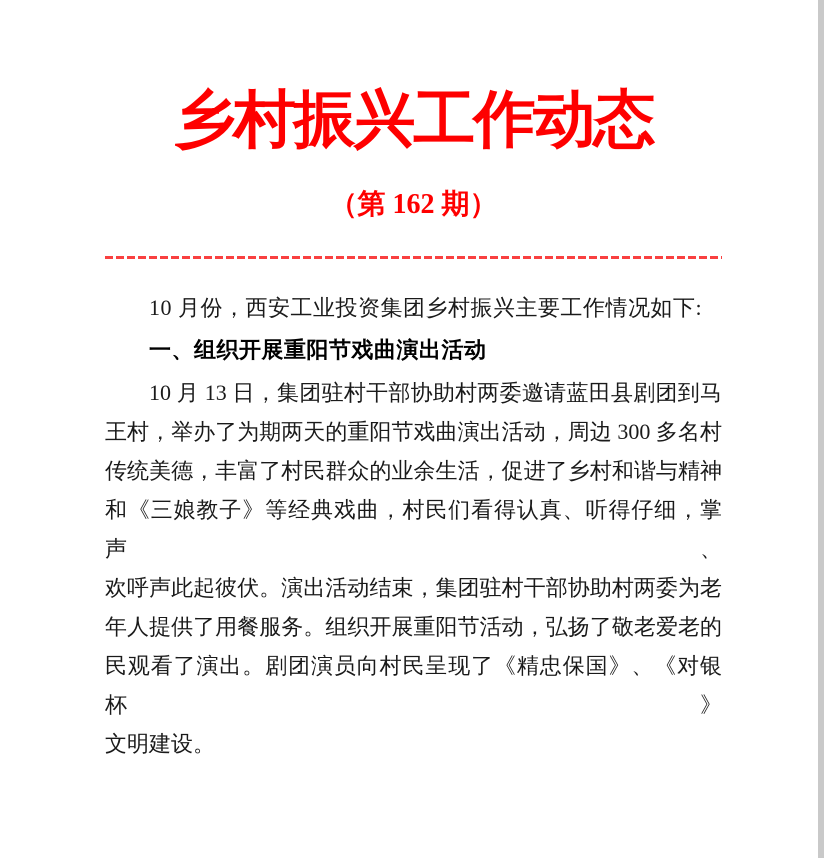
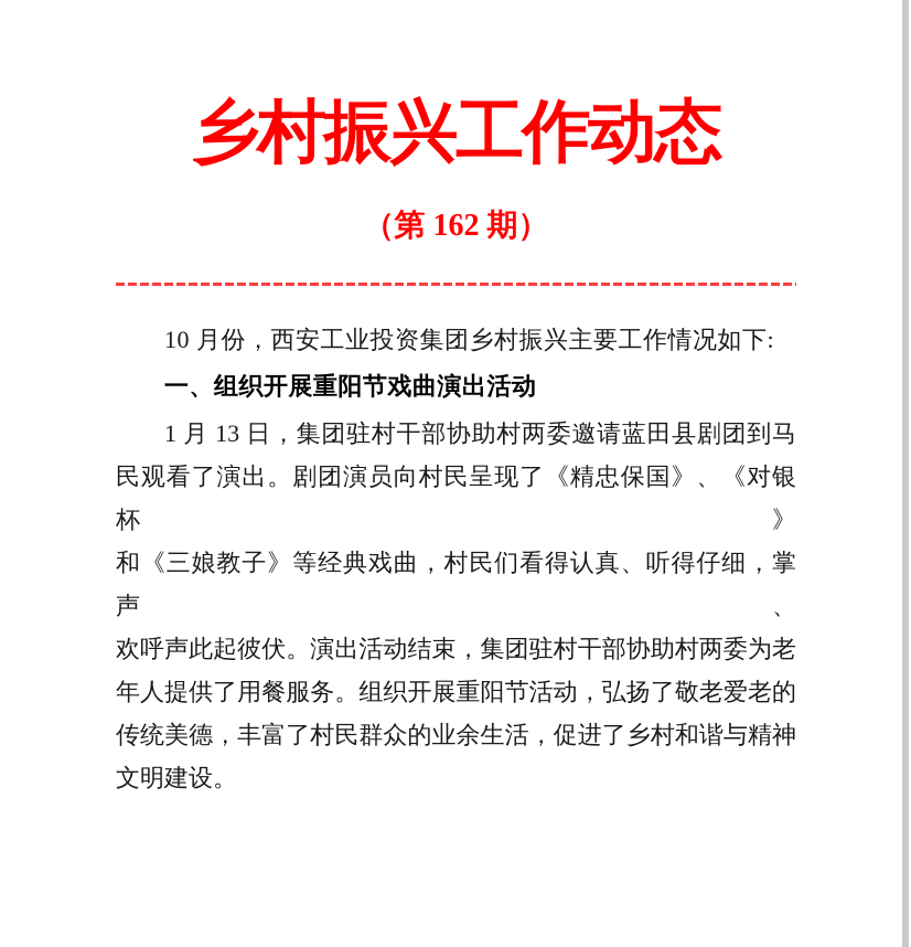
  乡村振兴工作动态
  （第 162 期）
  10 月份，西安工业投资集团乡村振兴主要工作情况如下:
  一、组织开展重阳节戏曲演出活动
- 10 月 13 日，集团驻村干部协助村两委邀请蓝田县剧团到马
+ 1 月 13 日，集团驻村干部协助村两委邀请蓝田县剧团到马
- 王村，举办了为期两天的重阳节戏曲演出活动，周边 300 多名村
- 传统美德，丰富了村民群众的业余生活，促进了乡村和谐与精神
+ 民观看了演出。剧团演员向村民呈现了《精忠保国》、《对银杯》
  和《三娘教子》等经典戏曲，村民们看得认真、听得仔细，掌声、
  欢呼声此起彼伏。演出活动结束，集团驻村干部协助村两委为老
  年人提供了用餐服务。组织开展重阳节活动，弘扬了敬老爱老的
- 民观看了演出。剧团演员向村民呈现了《精忠保国》、《对银杯》
+ 传统美德，丰富了村民群众的业余生活，促进了乡村和谐与精神
  文明建设。
